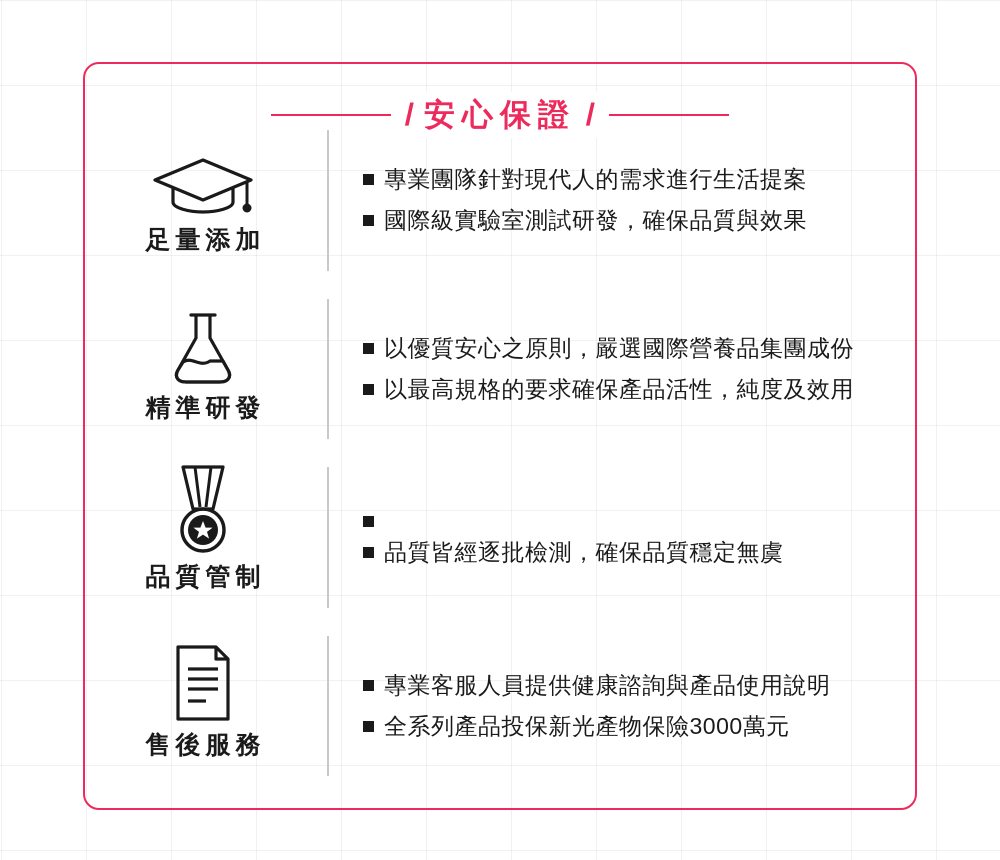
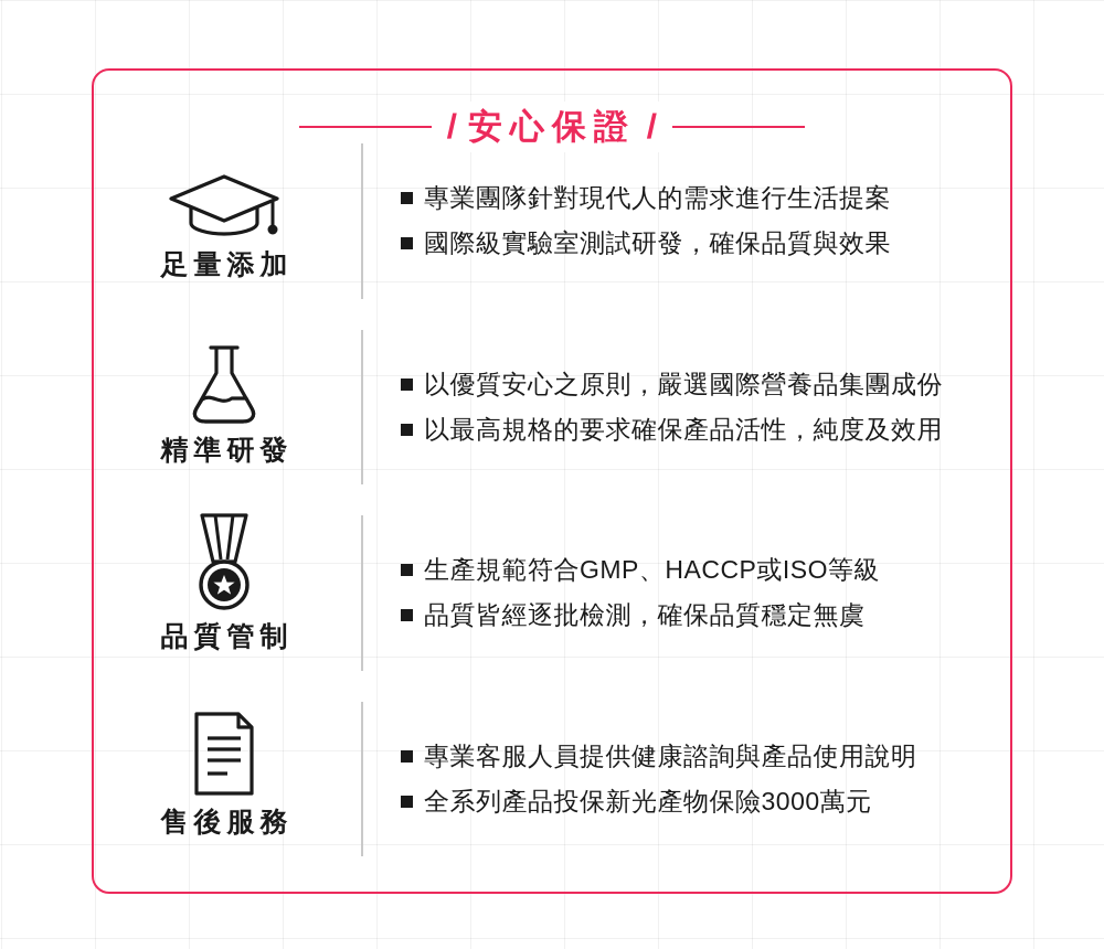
  安心保證
  足量添加
  專業團隊針對現代人的需求進行生活提案
  國際級實驗室測試研發，確保品質與效果
  精準研發
  以優質安心之原則，嚴選國際營養品集團成份
  以最高規格的要求確保產品活性，純度及效用
  品質管制
+ 生產規範符合GMP、HACCP或ISO等級
  品質皆經逐批檢測，確保品質穩定無虞
  售後服務
  專業客服人員提供健康諮詢與產品使用說明
  全系列產品投保新光產物保險3000萬元
